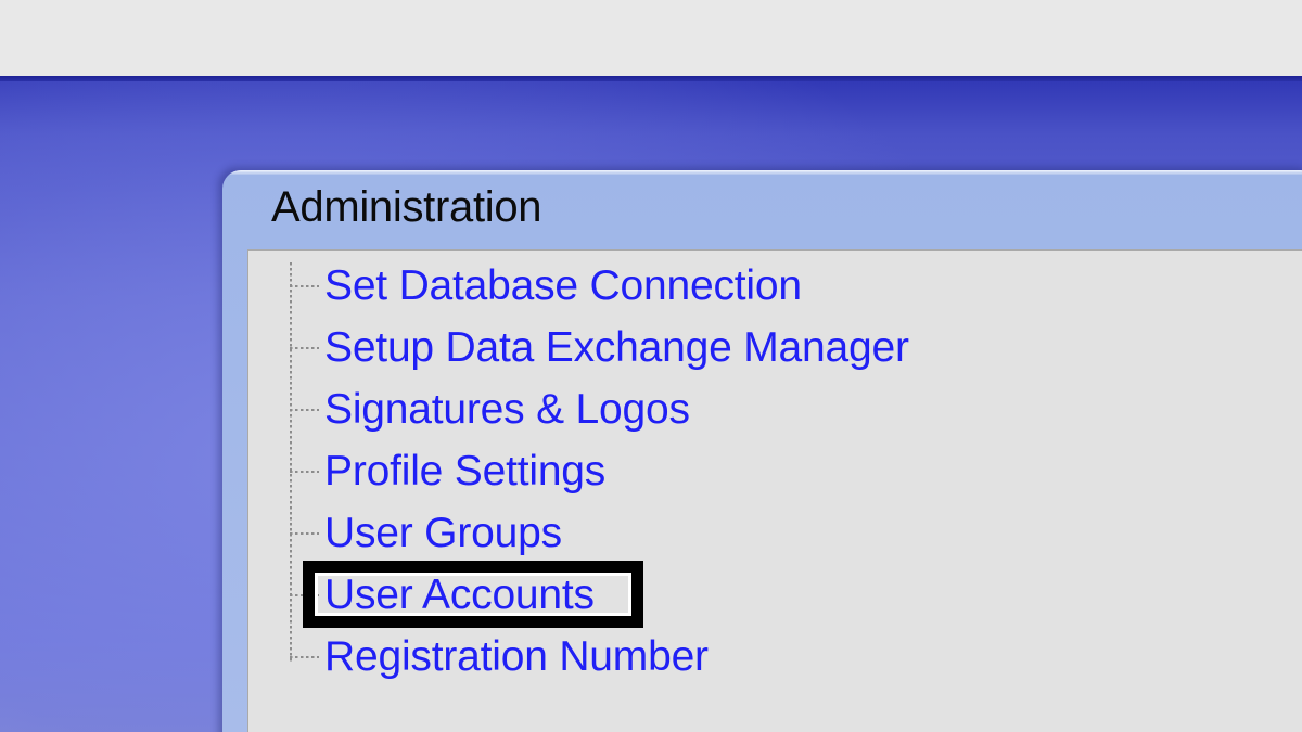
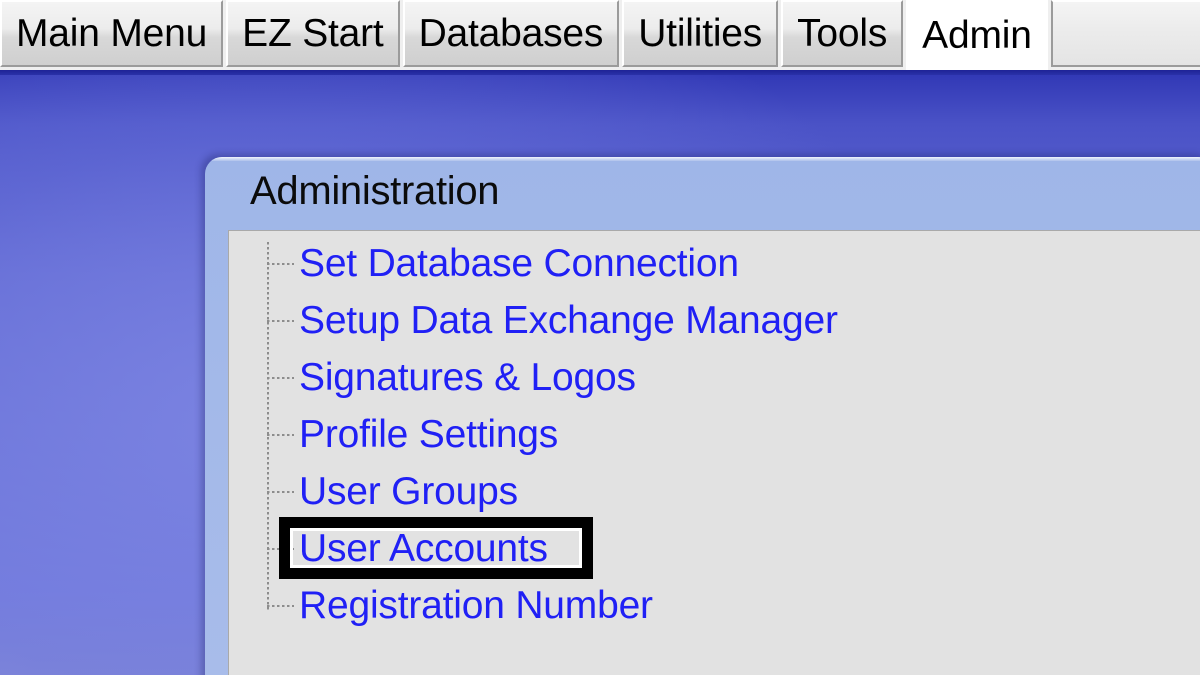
+ Main Menu
+ EZ Start
+ Databases
+ Utilities
+ Tools
+ Admin
  Administration
  Set Database Connection
  Setup Data Exchange Manager
  Signatures & Logos
  Profile Settings
  User Groups
  User Accounts
  Registration Number
